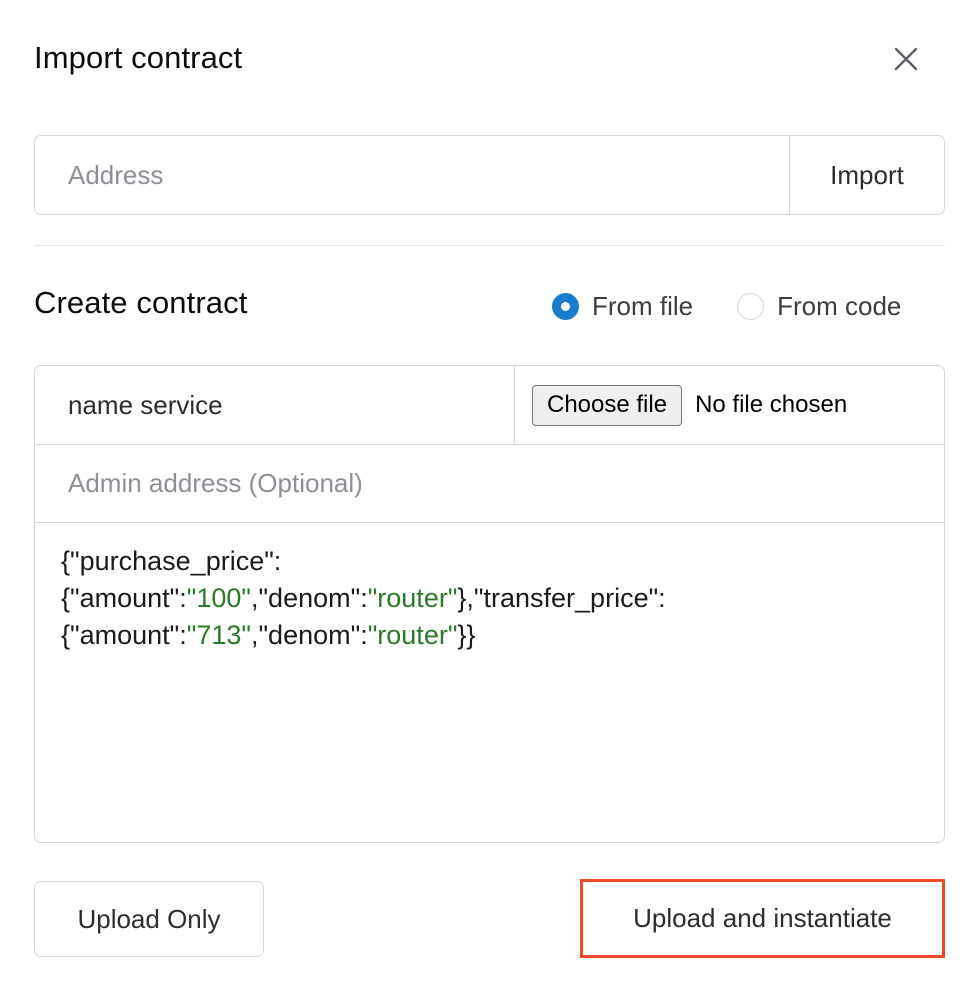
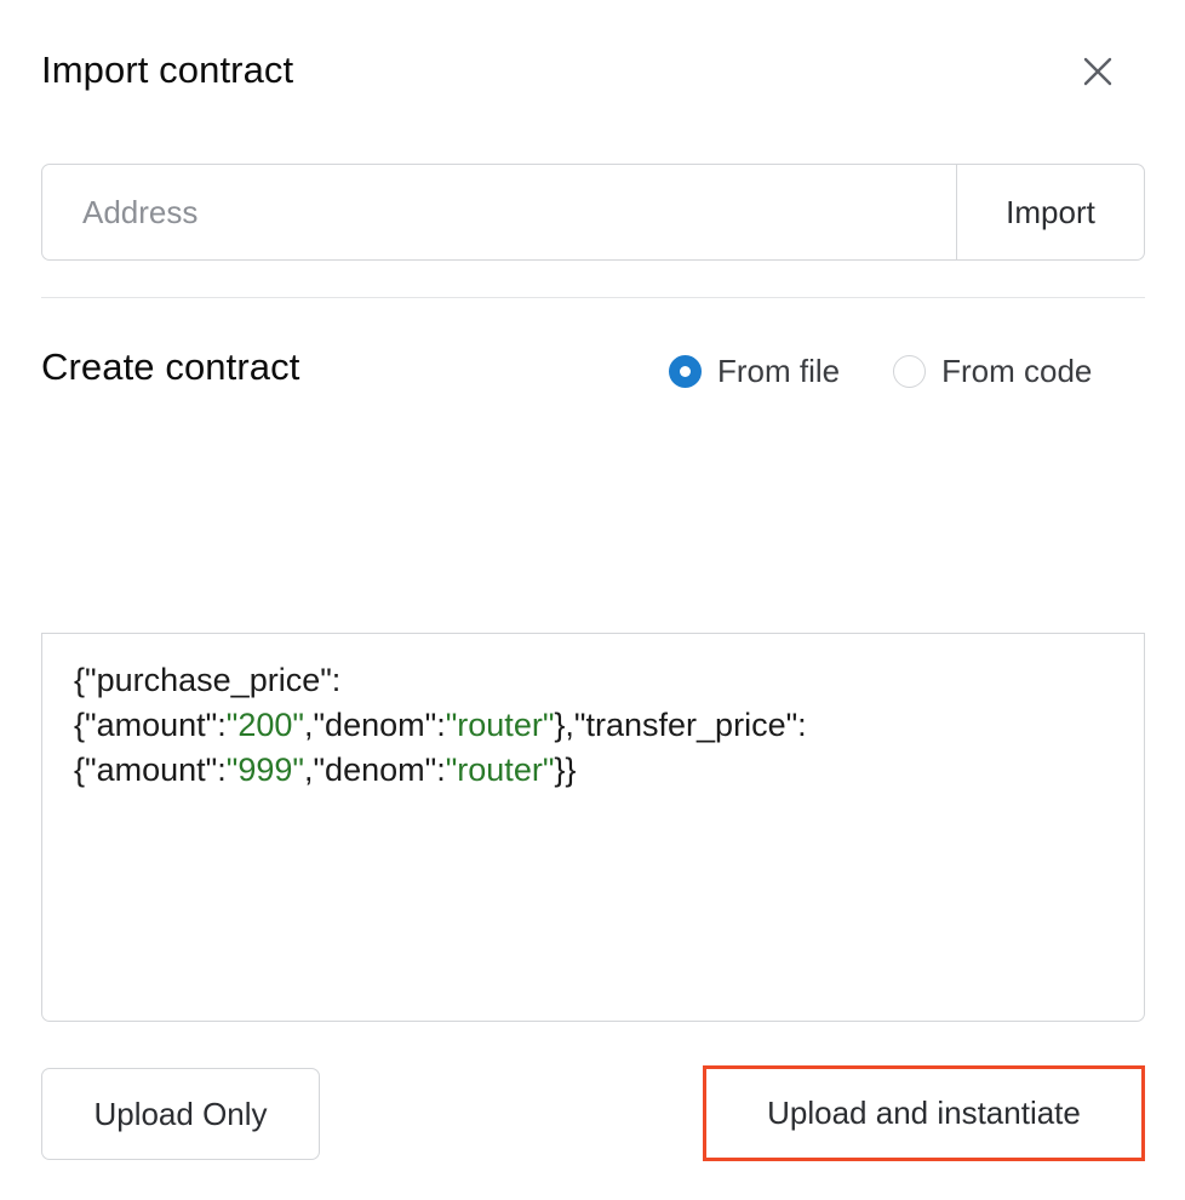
  Import contract
  Address
  Import
  Create contract
  From file
  From code
- name service
- Choose file
- No file chosen
- Admin address (Optional)
  {"purchase_price":
- {"amount":"100","denom":"router"},"transfer_price":
+ {"amount":"200","denom":"router"},"transfer_price":
- {"amount":"713","denom":"router"}}
+ {"amount":"999","denom":"router"}}
  Upload Only
  Upload and instantiate
